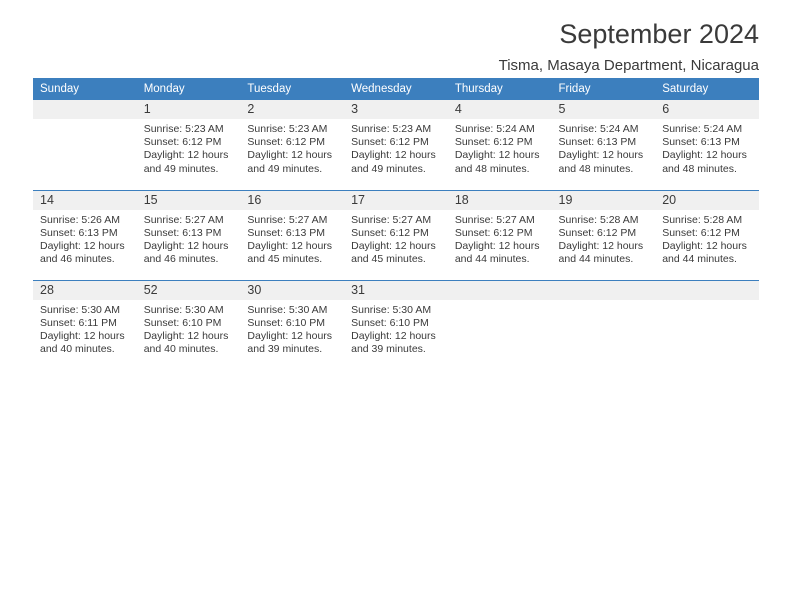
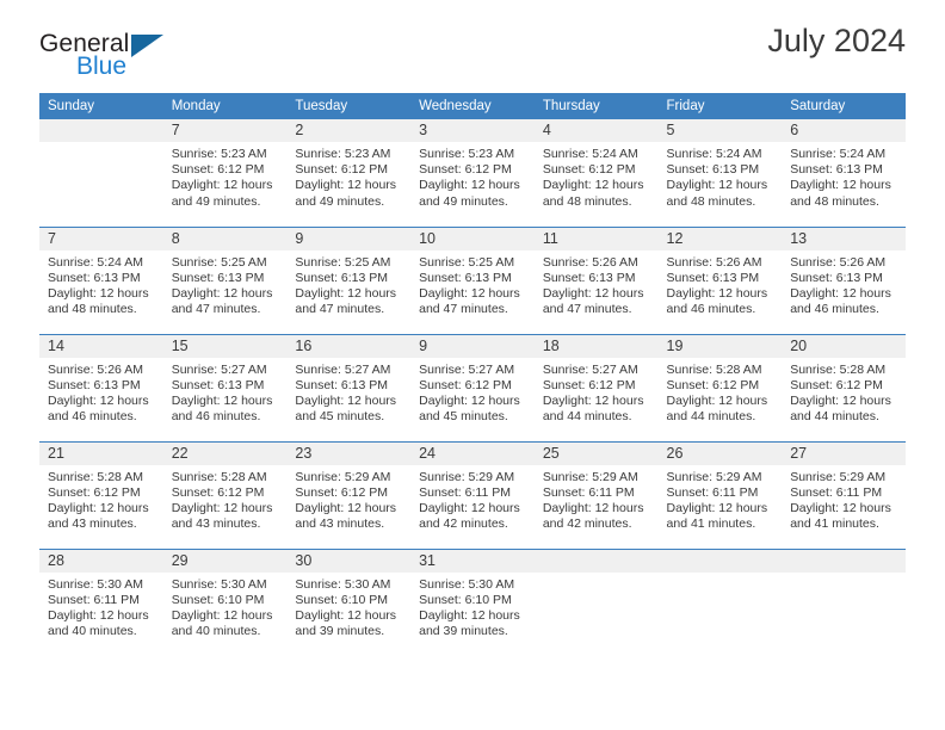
+ General
+ Blue
- September 2024
+ July 2024
- Tisma, Masaya Department, Nicaragua
  Sunday	Monday	Tuesday	Wednesday	Thursday	Friday	Saturday
- 	1 Sunrise: 5:23 AM Sunset: 6:12 PM Daylight: 12 hours and 49 minutes.	2 Sunrise: 5:23 AM Sunset: 6:12 PM Daylight: 12 hours and 49 minutes.	3 Sunrise: 5:23 AM Sunset: 6:12 PM Daylight: 12 hours and 49 minutes.	4 Sunrise: 5:24 AM Sunset: 6:12 PM Daylight: 12 hours and 48 minutes.	5 Sunrise: 5:24 AM Sunset: 6:13 PM Daylight: 12 hours and 48 minutes.	6 Sunrise: 5:24 AM Sunset: 6:13 PM Daylight: 12 hours and 48 minutes.
+ 	7 Sunrise: 5:23 AM Sunset: 6:12 PM Daylight: 12 hours and 49 minutes.	2 Sunrise: 5:23 AM Sunset: 6:12 PM Daylight: 12 hours and 49 minutes.	3 Sunrise: 5:23 AM Sunset: 6:12 PM Daylight: 12 hours and 49 minutes.	4 Sunrise: 5:24 AM Sunset: 6:12 PM Daylight: 12 hours and 48 minutes.	5 Sunrise: 5:24 AM Sunset: 6:13 PM Daylight: 12 hours and 48 minutes.	6 Sunrise: 5:24 AM Sunset: 6:13 PM Daylight: 12 hours and 48 minutes.
+ 7 Sunrise: 5:24 AM Sunset: 6:13 PM Daylight: 12 hours and 48 minutes.	8 Sunrise: 5:25 AM Sunset: 6:13 PM Daylight: 12 hours and 47 minutes.	9 Sunrise: 5:25 AM Sunset: 6:13 PM Daylight: 12 hours and 47 minutes.	10 Sunrise: 5:25 AM Sunset: 6:13 PM Daylight: 12 hours and 47 minutes.	11 Sunrise: 5:26 AM Sunset: 6:13 PM Daylight: 12 hours and 47 minutes.	12 Sunrise: 5:26 AM Sunset: 6:13 PM Daylight: 12 hours and 46 minutes.	13 Sunrise: 5:26 AM Sunset: 6:13 PM Daylight: 12 hours and 46 minutes.
- 14 Sunrise: 5:26 AM Sunset: 6:13 PM Daylight: 12 hours and 46 minutes.	15 Sunrise: 5:27 AM Sunset: 6:13 PM Daylight: 12 hours and 46 minutes.	16 Sunrise: 5:27 AM Sunset: 6:13 PM Daylight: 12 hours and 45 minutes.	17 Sunrise: 5:27 AM Sunset: 6:12 PM Daylight: 12 hours and 45 minutes.	18 Sunrise: 5:27 AM Sunset: 6:12 PM Daylight: 12 hours and 44 minutes.	19 Sunrise: 5:28 AM Sunset: 6:12 PM Daylight: 12 hours and 44 minutes.	20 Sunrise: 5:28 AM Sunset: 6:12 PM Daylight: 12 hours and 44 minutes.
+ 14 Sunrise: 5:26 AM Sunset: 6:13 PM Daylight: 12 hours and 46 minutes.	15 Sunrise: 5:27 AM Sunset: 6:13 PM Daylight: 12 hours and 46 minutes.	16 Sunrise: 5:27 AM Sunset: 6:13 PM Daylight: 12 hours and 45 minutes.	9 Sunrise: 5:27 AM Sunset: 6:12 PM Daylight: 12 hours and 45 minutes.	18 Sunrise: 5:27 AM Sunset: 6:12 PM Daylight: 12 hours and 44 minutes.	19 Sunrise: 5:28 AM Sunset: 6:12 PM Daylight: 12 hours and 44 minutes.	20 Sunrise: 5:28 AM Sunset: 6:12 PM Daylight: 12 hours and 44 minutes.
+ 21 Sunrise: 5:28 AM Sunset: 6:12 PM Daylight: 12 hours and 43 minutes.	22 Sunrise: 5:28 AM Sunset: 6:12 PM Daylight: 12 hours and 43 minutes.	23 Sunrise: 5:29 AM Sunset: 6:12 PM Daylight: 12 hours and 43 minutes.	24 Sunrise: 5:29 AM Sunset: 6:11 PM Daylight: 12 hours and 42 minutes.	25 Sunrise: 5:29 AM Sunset: 6:11 PM Daylight: 12 hours and 42 minutes.	26 Sunrise: 5:29 AM Sunset: 6:11 PM Daylight: 12 hours and 41 minutes.	27 Sunrise: 5:29 AM Sunset: 6:11 PM Daylight: 12 hours and 41 minutes.
- 28 Sunrise: 5:30 AM Sunset: 6:11 PM Daylight: 12 hours and 40 minutes.	52 Sunrise: 5:30 AM Sunset: 6:10 PM Daylight: 12 hours and 40 minutes.	30 Sunrise: 5:30 AM Sunset: 6:10 PM Daylight: 12 hours and 39 minutes.	31 Sunrise: 5:30 AM Sunset: 6:10 PM Daylight: 12 hours and 39 minutes.
+ 28 Sunrise: 5:30 AM Sunset: 6:11 PM Daylight: 12 hours and 40 minutes.	29 Sunrise: 5:30 AM Sunset: 6:10 PM Daylight: 12 hours and 40 minutes.	30 Sunrise: 5:30 AM Sunset: 6:10 PM Daylight: 12 hours and 39 minutes.	31 Sunrise: 5:30 AM Sunset: 6:10 PM Daylight: 12 hours and 39 minutes.
